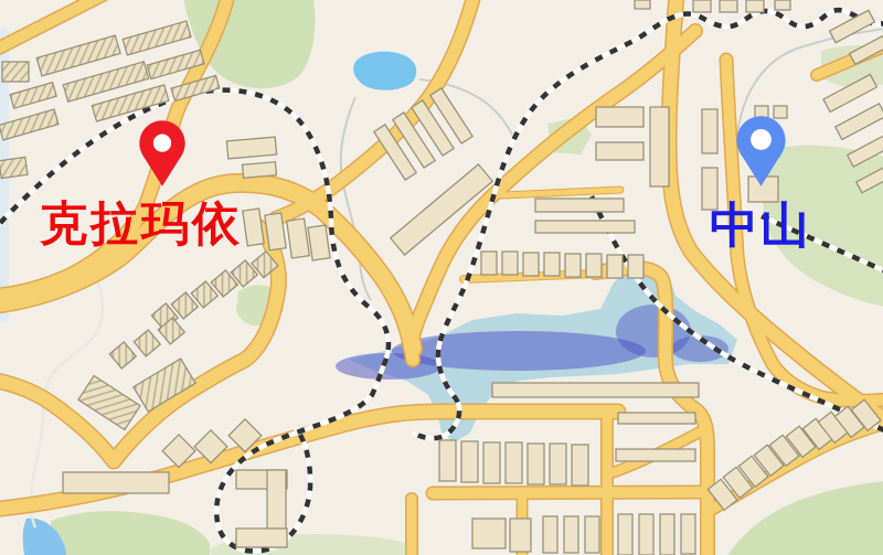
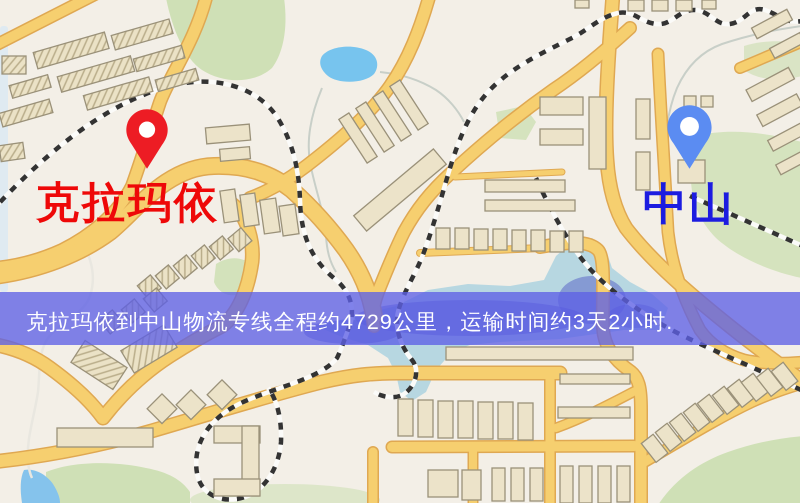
  克拉玛依
  中山
+ 克拉玛依到中山物流专线全程约4729公里，运输时间约3天2小时.
